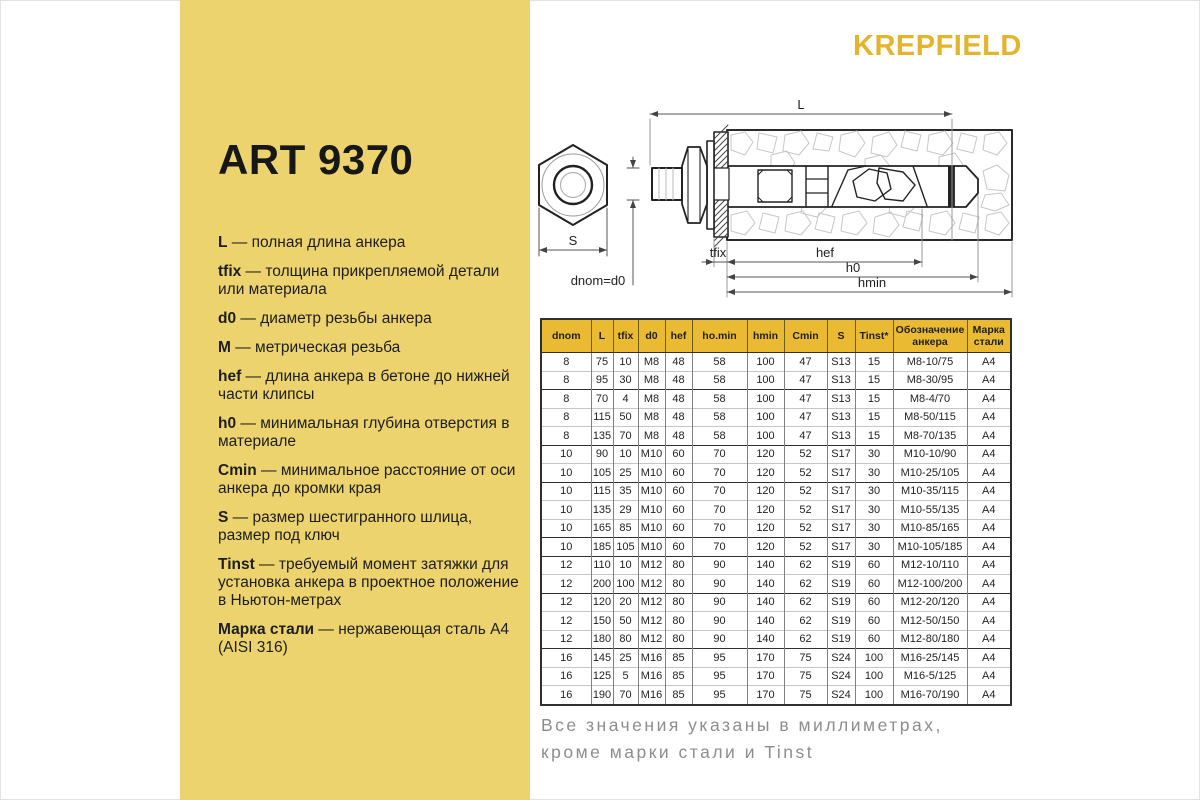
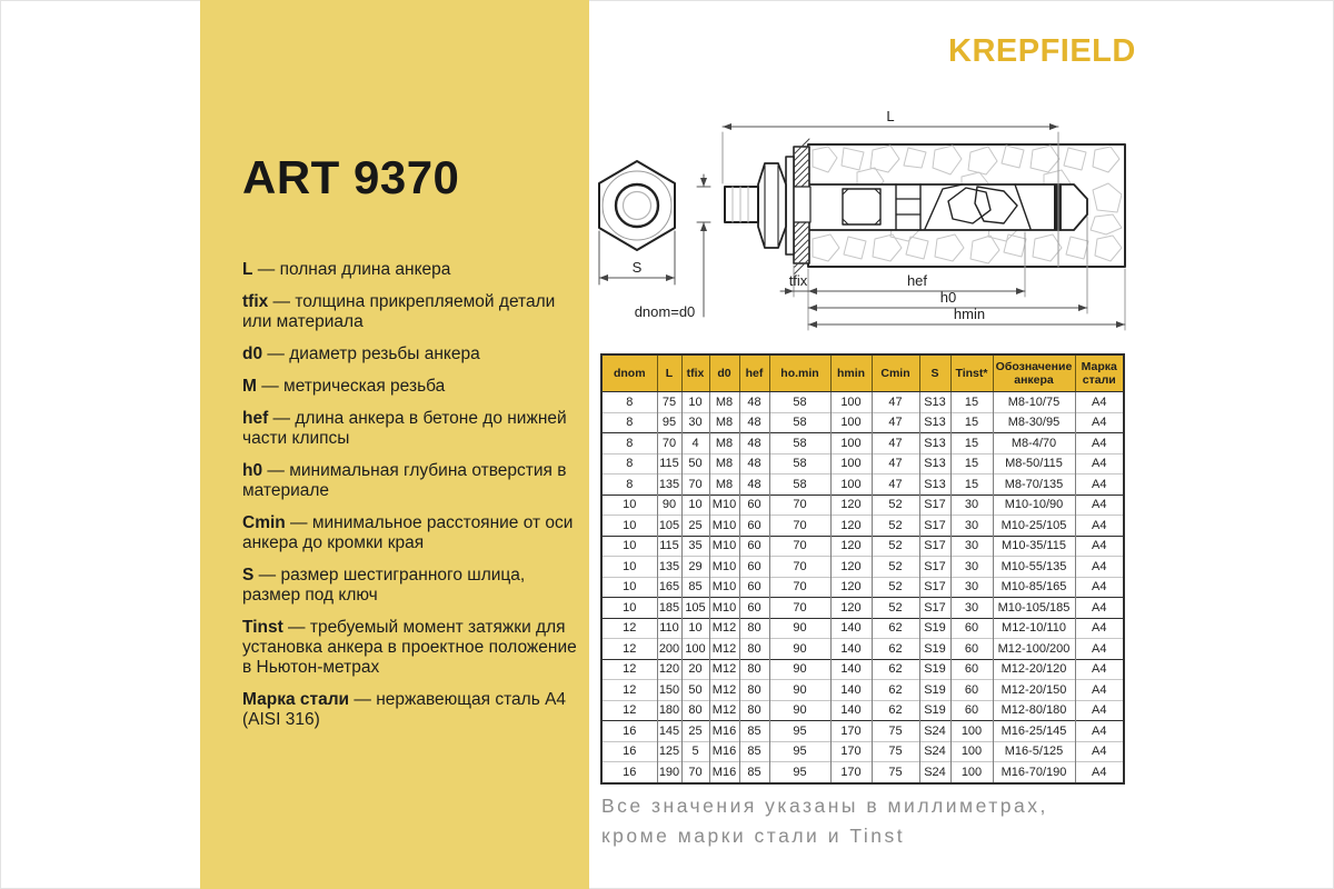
  ART 9370
  L — полная длина анкера
  tfix — толщина прикрепляемой детали или материала
  d0 — диаметр резьбы анкера
  M — метрическая резьба
  hef — длина анкера в бетоне до нижней части клипсы
  h0 — минимальная глубина отверстия в материале
  Cmin — минимальное расстояние от оси анкера до кромки края
  S — размер шестигранного шлица, размер под ключ
  Tinst — требуемый момент затяжки для установка анкера в проектное положение в Ньютон-метрах
  Марка стали — нержавеющая сталь А4 (AISI 316)
  KREPFIELD
  S
  dnom=d0
  L
  tfix
  hef
  h0
  hmin
  dnom	L	tfix	d0	hef	ho.min	hmin	Cmin	S	Tinst*	Обозначение анкера	Марка стали
  8	75	10	M8	48	58	100	47	S13	15	M8-10/75	A4
  8	95	30	M8	48	58	100	47	S13	15	M8-30/95	A4
  8	70	4	M8	48	58	100	47	S13	15	M8-4/70	A4
  8	115	50	M8	48	58	100	47	S13	15	M8-50/115	A4
  8	135	70	M8	48	58	100	47	S13	15	M8-70/135	A4
  10	90	10	M10	60	70	120	52	S17	30	M10-10/90	A4
  10	105	25	M10	60	70	120	52	S17	30	M10-25/105	A4
  10	115	35	M10	60	70	120	52	S17	30	M10-35/115	A4
  10	135	29	M10	60	70	120	52	S17	30	M10-55/135	A4
  10	165	85	M10	60	70	120	52	S17	30	M10-85/165	A4
  10	185	105	M10	60	70	120	52	S17	30	M10-105/185	A4
  12	110	10	M12	80	90	140	62	S19	60	M12-10/110	A4
  12	200	100	M12	80	90	140	62	S19	60	M12-100/200	A4
  12	120	20	M12	80	90	140	62	S19	60	M12-20/120	A4
- 12	150	50	M12	80	90	140	62	S19	60	M12-50/150	A4
+ 12	150	50	M12	80	90	140	62	S19	60	M12-20/150	A4
  12	180	80	M12	80	90	140	62	S19	60	M12-80/180	A4
  16	145	25	M16	85	95	170	75	S24	100	M16-25/145	A4
  16	125	5	M16	85	95	170	75	S24	100	M16-5/125	A4
  16	190	70	M16	85	95	170	75	S24	100	M16-70/190	A4
  Все значения указаны в миллиметрах,
  кроме марки стали и Tinst
